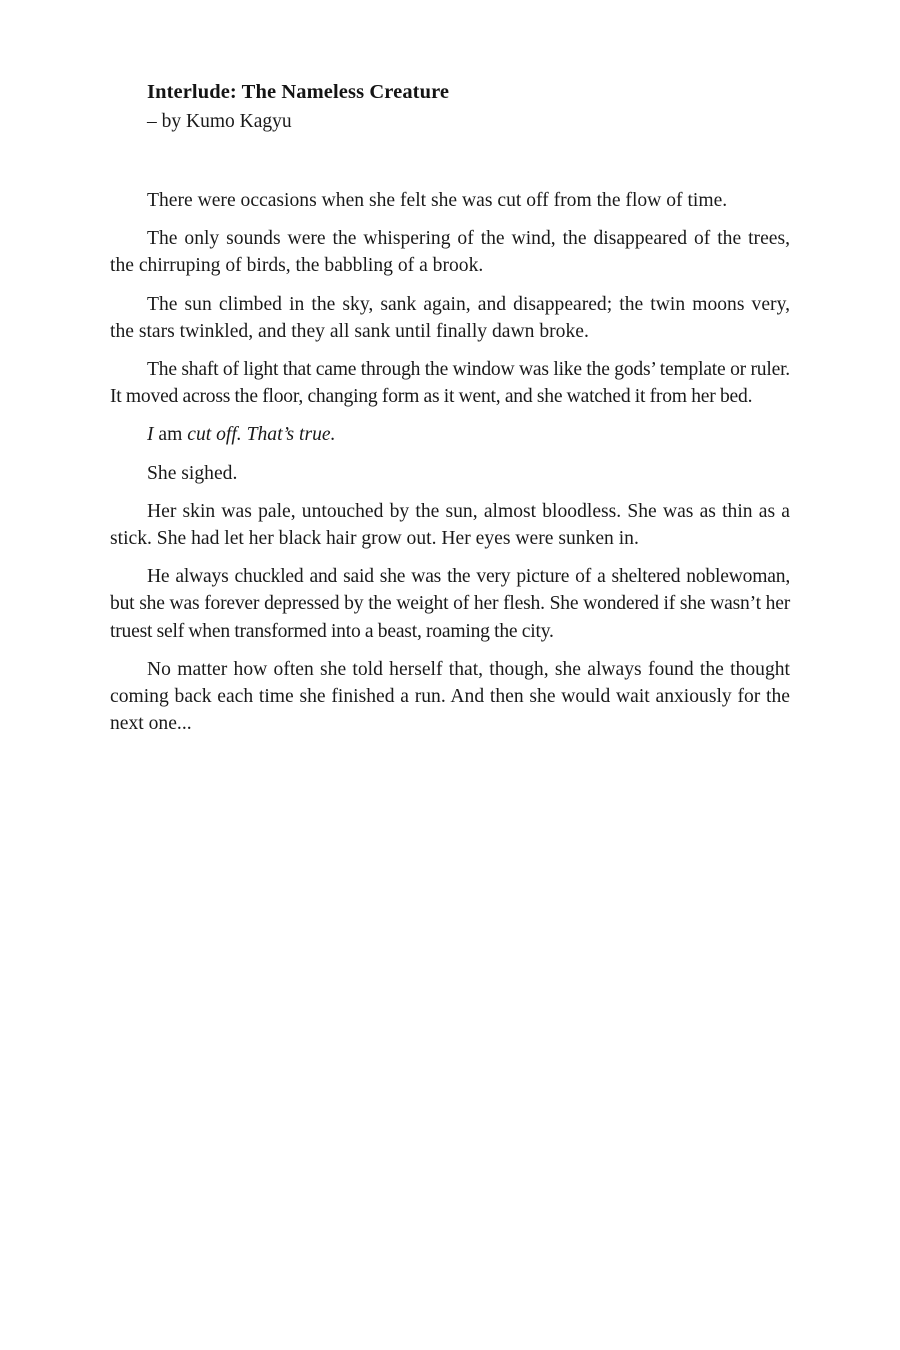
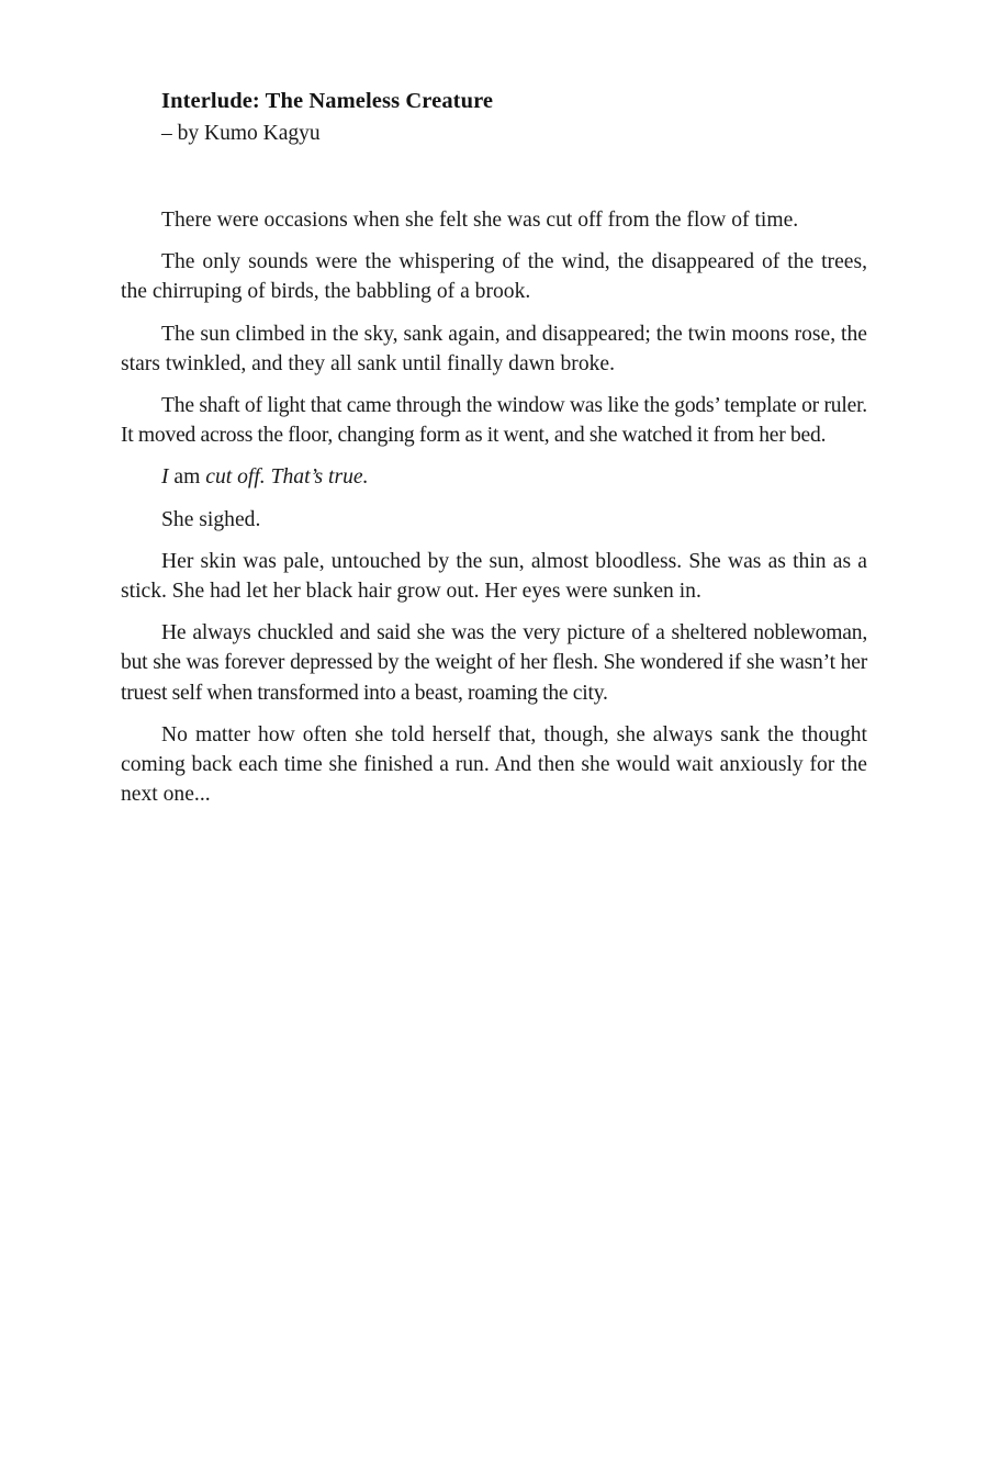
  Interlude: The Nameless Creature
  – by Kumo Kagyu
  There were occasions when she felt she was cut off from the flow of time.
  The only sounds were the whispering of the wind, the disappeared of the trees, the chirruping of birds, the babbling of a brook.
- The sun climbed in the sky, sank again, and disappeared; the twin moons very, the stars twinkled, and they all sank until finally dawn broke.
+ The sun climbed in the sky, sank again, and disappeared; the twin moons rose, the stars twinkled, and they all sank until finally dawn broke.
  The shaft of light that came through the window was like the gods’ template or ruler. It moved across the floor, changing form as it went, and she watched it from her bed.
  I am cut off. That’s true.
  She sighed.
  Her skin was pale, untouched by the sun, almost bloodless. She was as thin as a stick. She had let her black hair grow out. Her eyes were sunken in.
  He always chuckled and said she was the very picture of a sheltered noblewoman, but she was forever depressed by the weight of her flesh. She wondered if she wasn’t her truest self when transformed into a beast, roaming the city.
- No matter how often she told herself that, though, she always found the thought coming back each time she finished a run. And then she would wait anxiously for the next one...
+ No matter how often she told herself that, though, she always sank the thought coming back each time she finished a run. And then she would wait anxiously for the next one...
